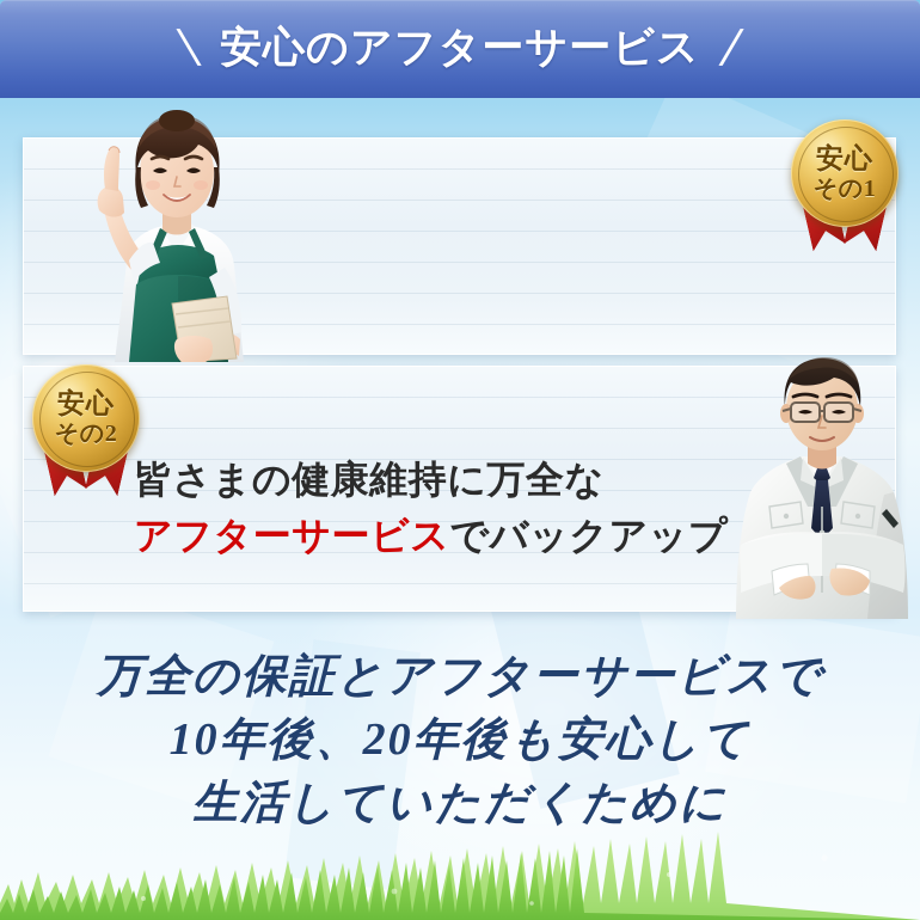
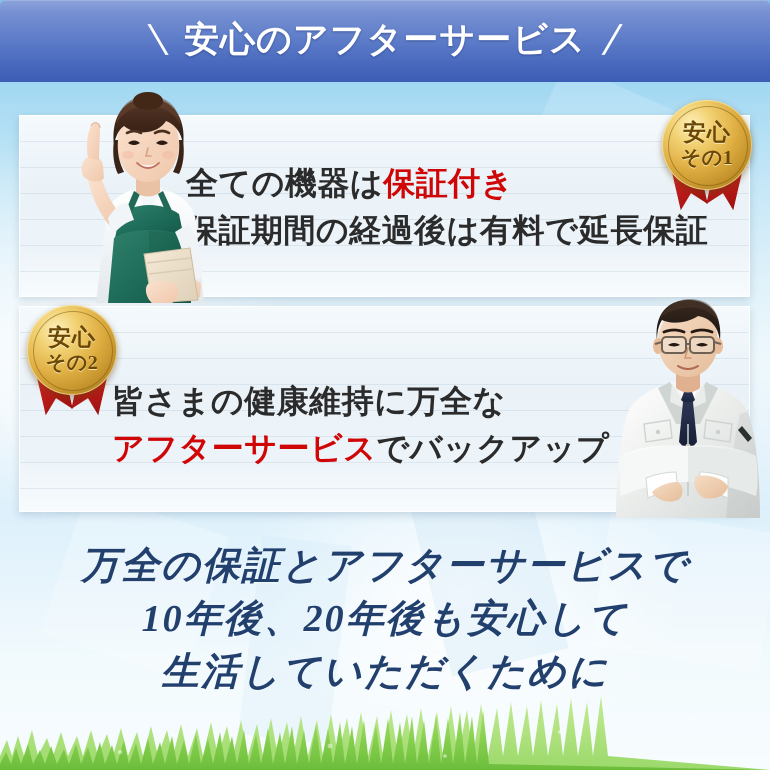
  安心のアフターサービス
+ 全ての機器は保証付き
+ 保証期間の経過後は有料で延長保証
  安心
  その1
  皆さまの健康維持に万全な
  アフターサービスでバックアップ
  安心
  その2
  万全の保証とアフターサービスで
  10年後、20年後も安心して
  生活していただくために
